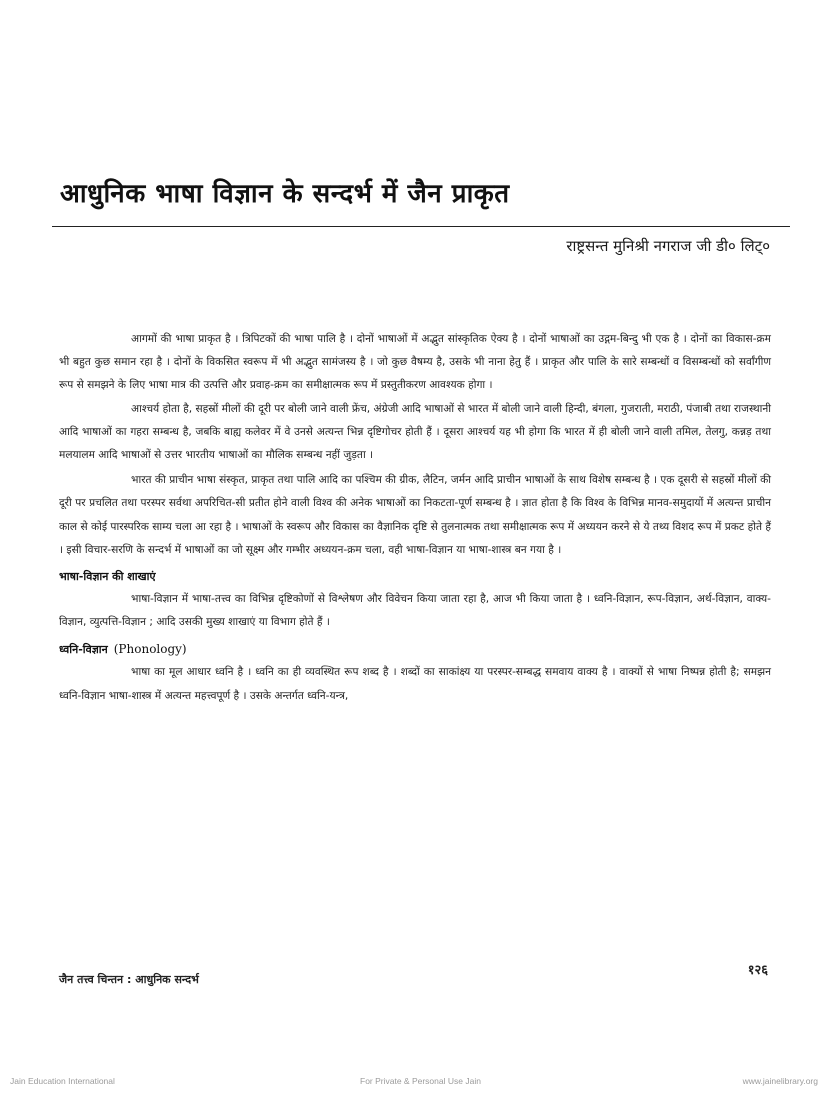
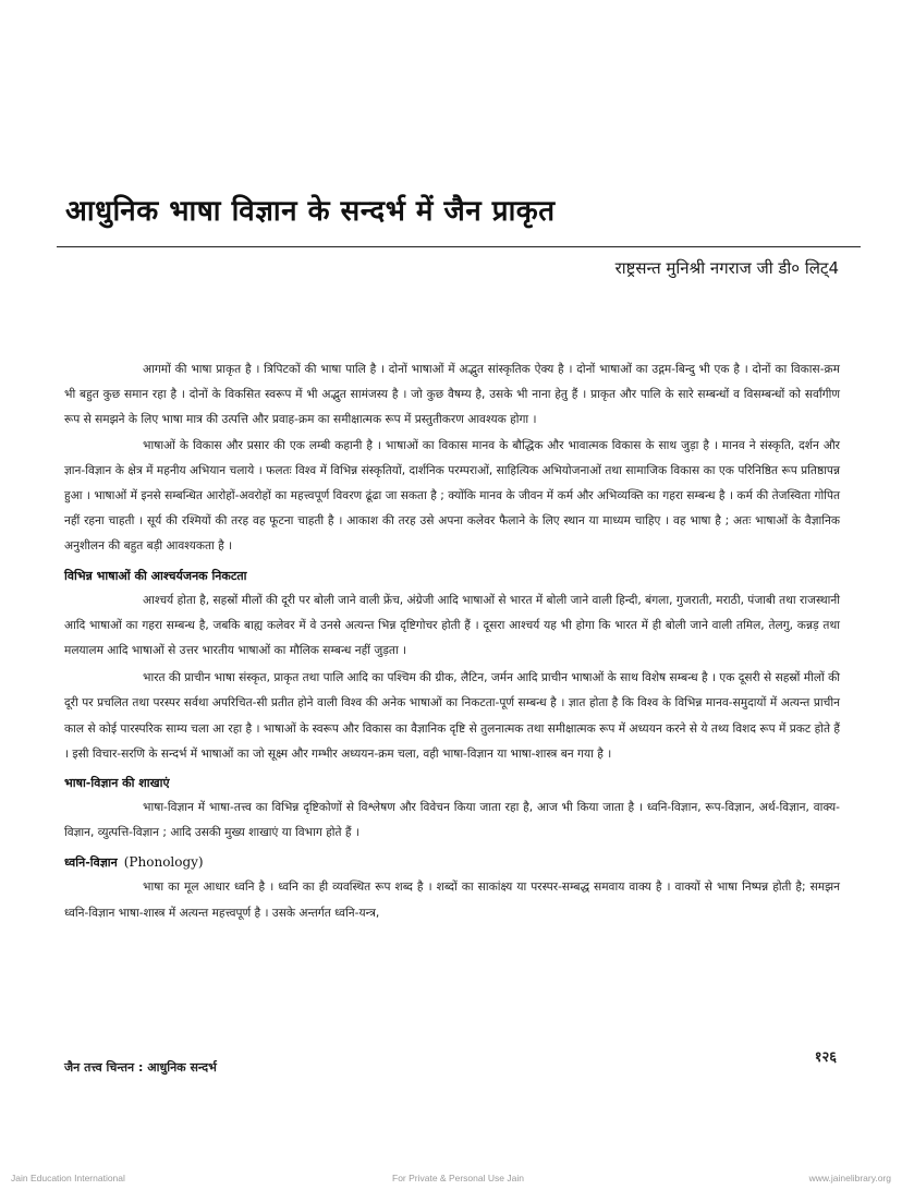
  आधुनिक भाषा विज्ञान के सन्दर्भ में जैन प्राकृत
- राष्ट्रसन्त मुनिश्री नगराज जी डी० लिट्०
+ राष्ट्रसन्त मुनिश्री नगराज जी डी० लिट्4
  आगमों की भाषा प्राकृत है । त्रिपिटकों की भाषा पालि है । दोनों भाषाओं में अद्भुत सांस्कृतिक ऐक्य है । दोनों भाषाओं का उद्गम-बिन्दु भी एक है । दोनों का विकास-क्रम भी बहुत कुछ समान रहा है । दोनों के विकसित स्वरूप में भी अद्भुत सामंजस्य है । जो कुछ वैषम्य है, उसके भी नाना हेतु हैं । प्राकृत और पालि के सारे सम्बन्धों व विसम्बन्धों को सर्वांगीण रूप से समझने के लिए भाषा मात्र की उत्पत्ति और प्रवाह-क्रम का समीक्षात्मक रूप में प्रस्तुतीकरण आवश्यक होगा ।
+ भाषाओं के विकास और प्रसार की एक लम्बी कहानी है । भाषाओं का विकास मानव के बौद्धिक और भावात्मक विकास के साथ जुड़ा है । मानव ने संस्कृति, दर्शन और ज्ञान-विज्ञान के क्षेत्र में महनीय अभियान चलाये । फलतः विश्व में विभिन्न संस्कृतियों, दार्शनिक परम्पराओं, साहित्यिक अभियोजनाओं तथा सामाजिक विकास का एक परिनिष्ठित रूप प्रतिष्ठापन्न हुआ । भाषाओं में इनसे सम्बन्धित आरोहों-अवरोहों का महत्त्वपूर्ण विवरण ढूंढा जा सकता है ; क्योंकि मानव के जीवन में कर्म और अभिव्यक्ति का गहरा सम्बन्ध है । कर्म की तेजस्विता गोपित नहीं रहना चाहती । सूर्य की रश्मियों की तरह वह फूटना चाहती है । आकाश की तरह उसे अपना कलेवर फैलाने के लिए स्थान या माध्यम चाहिए । वह भाषा है ; अतः भाषाओं के वैज्ञानिक अनुशीलन की बहुत बड़ी आवश्यकता है ।
+ विभिन्न भाषाओं की आश्चर्यजनक निकटता
  आश्चर्य होता है, सहस्रों मीलों की दूरी पर बोली जाने वाली फ्रेंच, अंग्रेजी आदि भाषाओं से भारत में बोली जाने वाली हिन्दी, बंगला, गुजराती, मराठी, पंजाबी तथा राजस्थानी आदि भाषाओं का गहरा सम्बन्ध है, जबकि बाह्य कलेवर में वे उनसे अत्यन्त भिन्न दृष्टिगोचर होती हैं । दूसरा आश्चर्य यह भी होगा कि भारत में ही बोली जाने वाली तमिल, तेलगु, कन्नड़ तथा मलयालम आदि भाषाओं से उत्तर भारतीय भाषाओं का मौलिक सम्बन्ध नहीं जुड़ता ।
  भारत की प्राचीन भाषा संस्कृत, प्राकृत तथा पालि आदि का पश्चिम की ग्रीक, लैटिन, जर्मन आदि प्राचीन भाषाओं के साथ विशेष सम्बन्ध है । एक दूसरी से सहस्रों मीलों की दूरी पर प्रचलित तथा परस्पर सर्वथा अपरिचित-सी प्रतीत होने वाली विश्व की अनेक भाषाओं का निकटता-पूर्ण सम्बन्ध है । ज्ञात होता है कि विश्व के विभिन्न मानव-समुदायों में अत्यन्त प्राचीन काल से कोई पारस्परिक साम्य चला आ रहा है । भाषाओं के स्वरूप और विकास का वैज्ञानिक दृष्टि से तुलनात्मक तथा समीक्षात्मक रूप में अध्ययन करने से ये तथ्य विशद रूप में प्रकट होते हैं । इसी विचार-सरणि के सन्दर्भ में भाषाओं का जो सूक्ष्म और गम्भीर अध्ययन-क्रम चला, वही भाषा-विज्ञान या भाषा-शास्त्र बन गया है ।
  भाषा-विज्ञान की शाखाएं
  भाषा-विज्ञान में भाषा-तत्त्व का विभिन्न दृष्टिकोणों से विश्लेषण और विवेचन किया जाता रहा है, आज भी किया जाता है । ध्वनि-विज्ञान, रूप-विज्ञान, अर्थ-विज्ञान, वाक्य-विज्ञान, व्युत्पत्ति-विज्ञान ; आदि उसकी मुख्य शाखाएं या विभाग होते हैं ।
  ध्वनि-विज्ञान (Phonology)
  भाषा का मूल आधार ध्वनि है । ध्वनि का ही व्यवस्थित रूप शब्द है । शब्दों का साकांक्ष्य या परस्पर-सम्बद्ध समवाय वाक्य है । वाक्यों से भाषा निष्पन्न होती है; समझन ध्वनि-विज्ञान भाषा-शास्त्र में अत्यन्त महत्त्वपूर्ण है । उसके अन्तर्गत ध्वनि-यन्त्र,
  १२६
  जैन तत्त्व चिन्तन : आधुनिक सन्दर्भ
  Jain Education International
  For Private & Personal Use Jain
  www.jainelibrary.org
